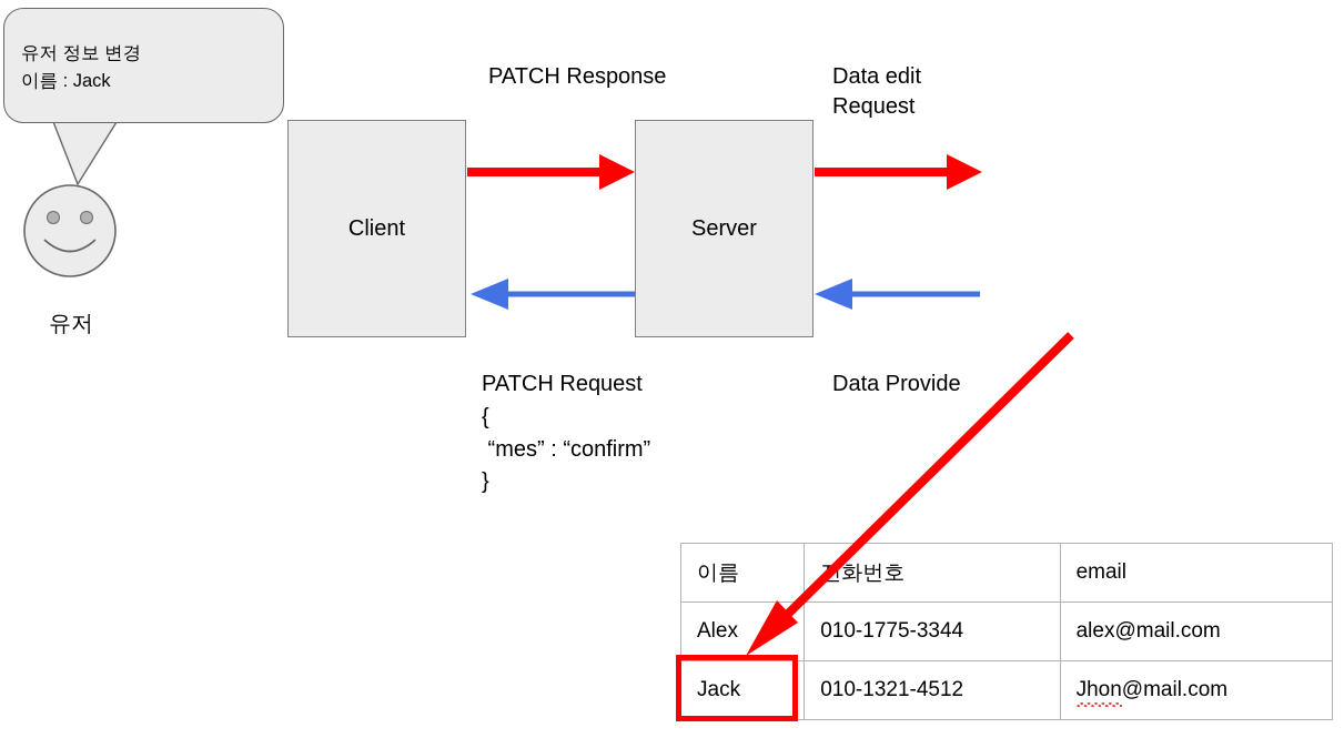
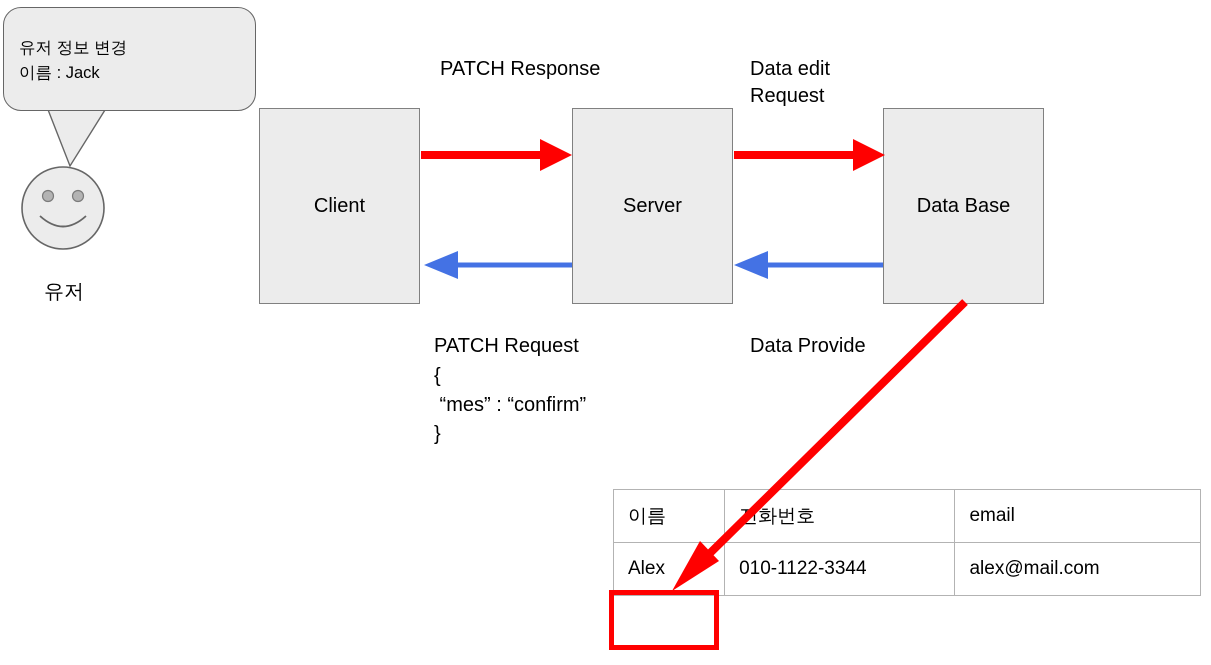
  유저 정보 변경
  이름 : Jack
  유저
  Client
  Server
+ Data Base
  PATCH Response
  Data edit
  Request
  PATCH Request
  Data Provide
  {
  “mes” : “confirm”
  }
  이름	화번호	email
- Alex	010-1775-3344	alex@mail.com
+ Alex	010-1122-3344	alex@mail.com
- Jack	010-1321-4512	Jhon@mail.com
